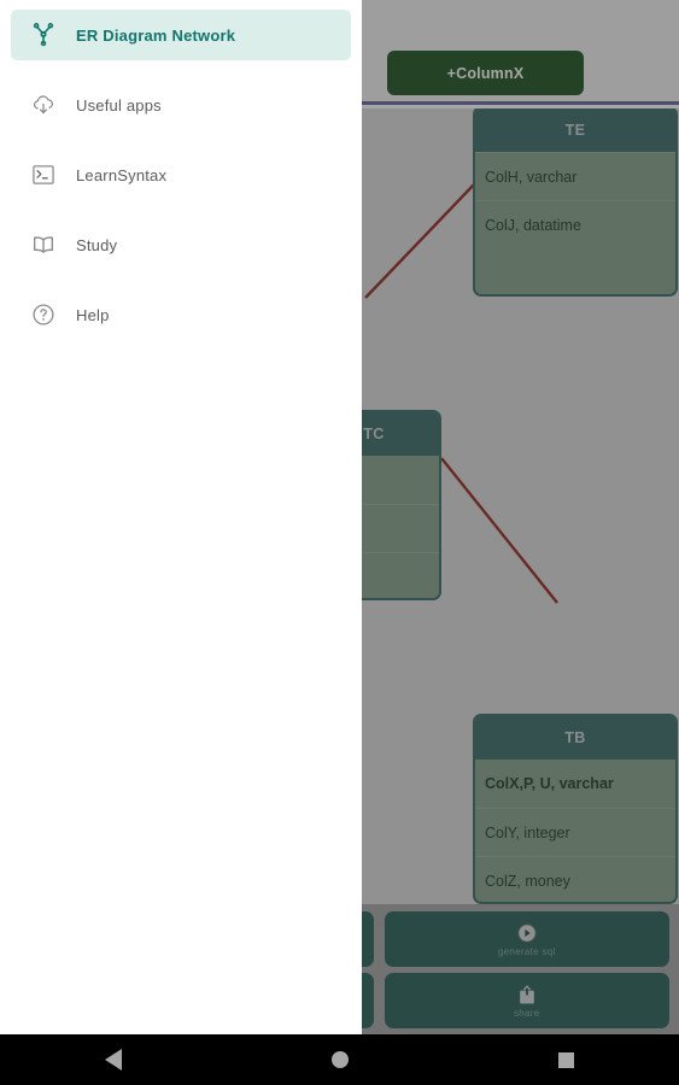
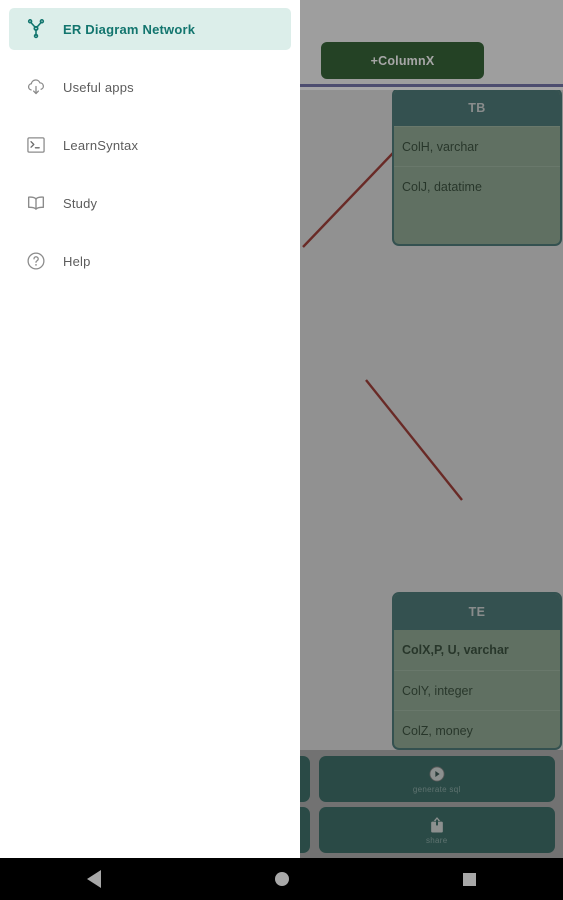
  +ColumnX
- TE
+ TB
  ColH, varchar
  ColJ, datatime
- TC
- TB
+ TE
  ColX,P, U, varchar
  ColY, integer
  ColZ, money
  generate sql
  share
  ER Diagram Network
  Useful apps
  LearnSyntax
  Study
  Help
